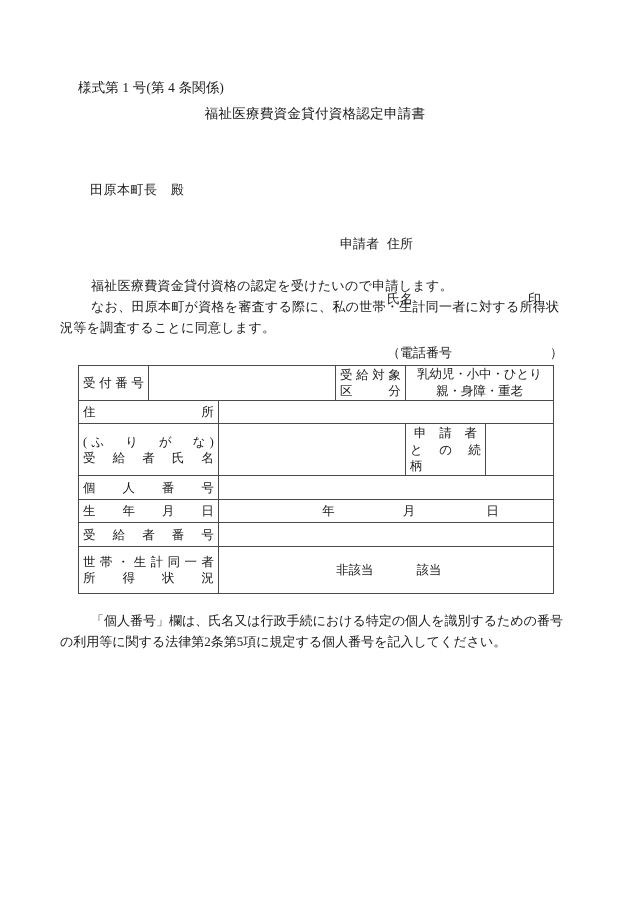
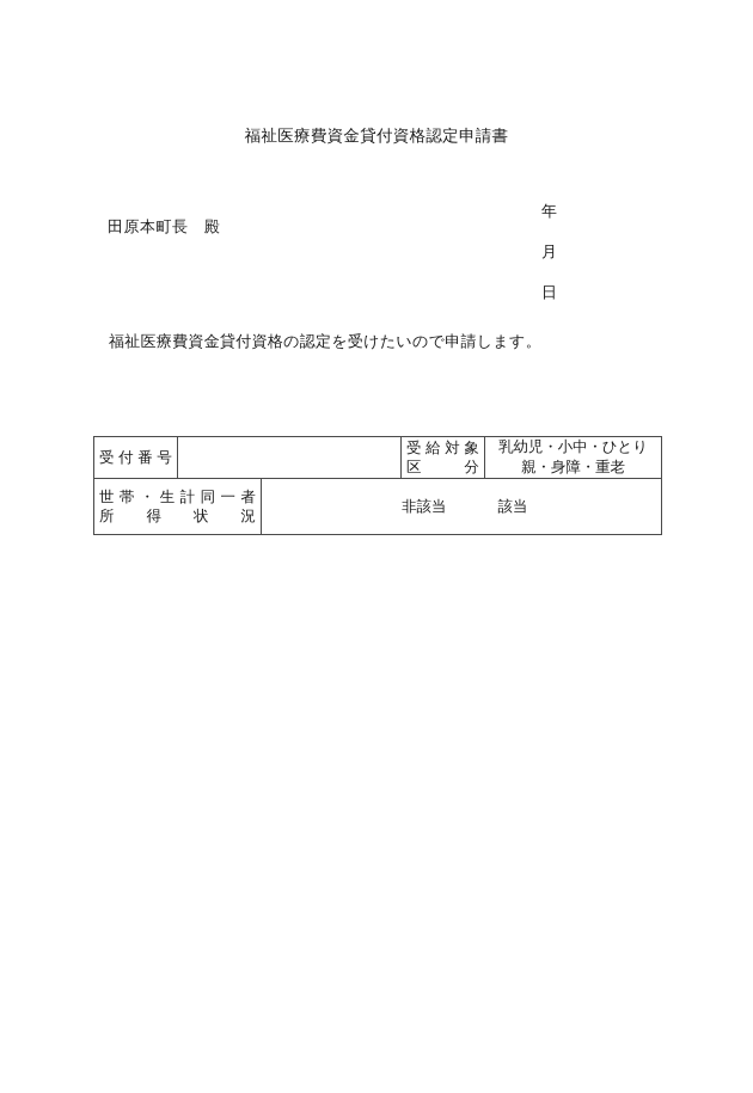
- 様式第 1 号(第 4 条関係)
  福祉医療費資金貸付資格認定申請書
+ 年 月 日
  田原本町長 殿
- 申請者
- 住所
- 氏名
- 印
- （電話番号
- ）
  福祉医療費資金貸付資格の認定を受けたいので申請します。
- なお、田原本町が資格を審査する際に、私の世帯・生計同一者に対する所得状況等を調査することに同意します。
  受付番号		受給対象区分	乳幼児・小中・ひとり親・身障・重老
- 住 所
- (ふ り が な) 受給者氏名		申 請 者 と の 続 柄
- 個人番号
- 生年月日	年 月 日
- 受給者番号
  世 帯 ・ 生 計 同 一 者 所 得 状 況	非該当 該当
- 「個人番号」欄は、氏名又は行政手続における特定の個人を識別するための番号の利用等に関する法律第2条第5項に規定する個人番号を記入してください。
